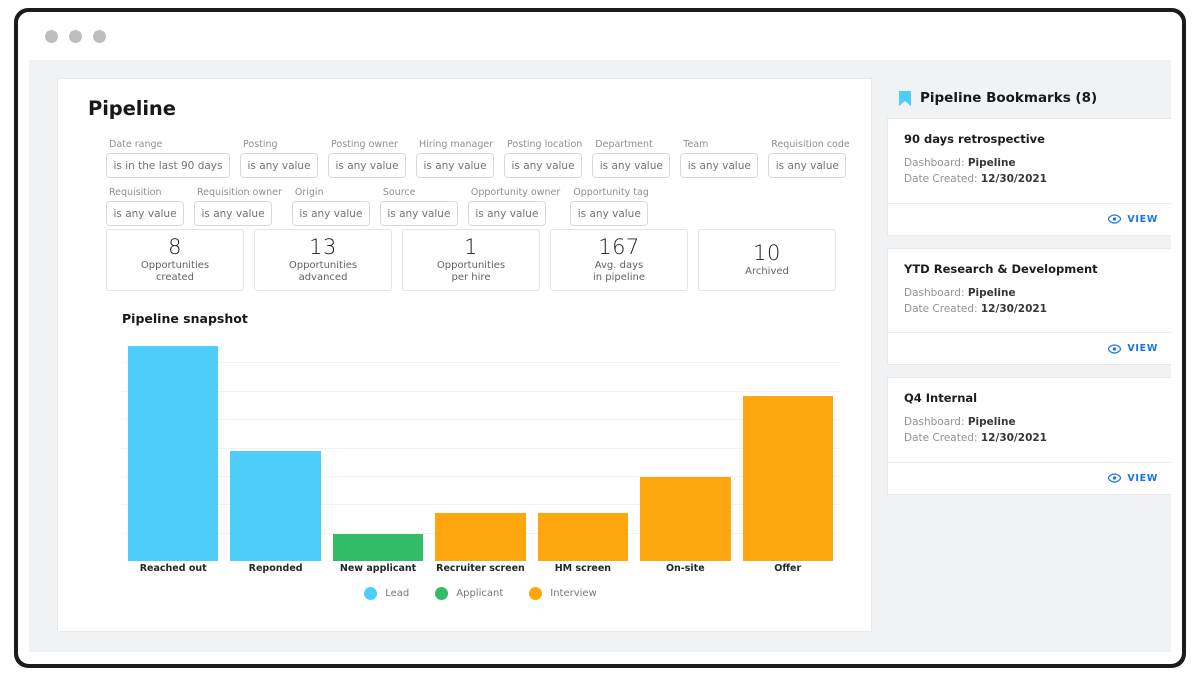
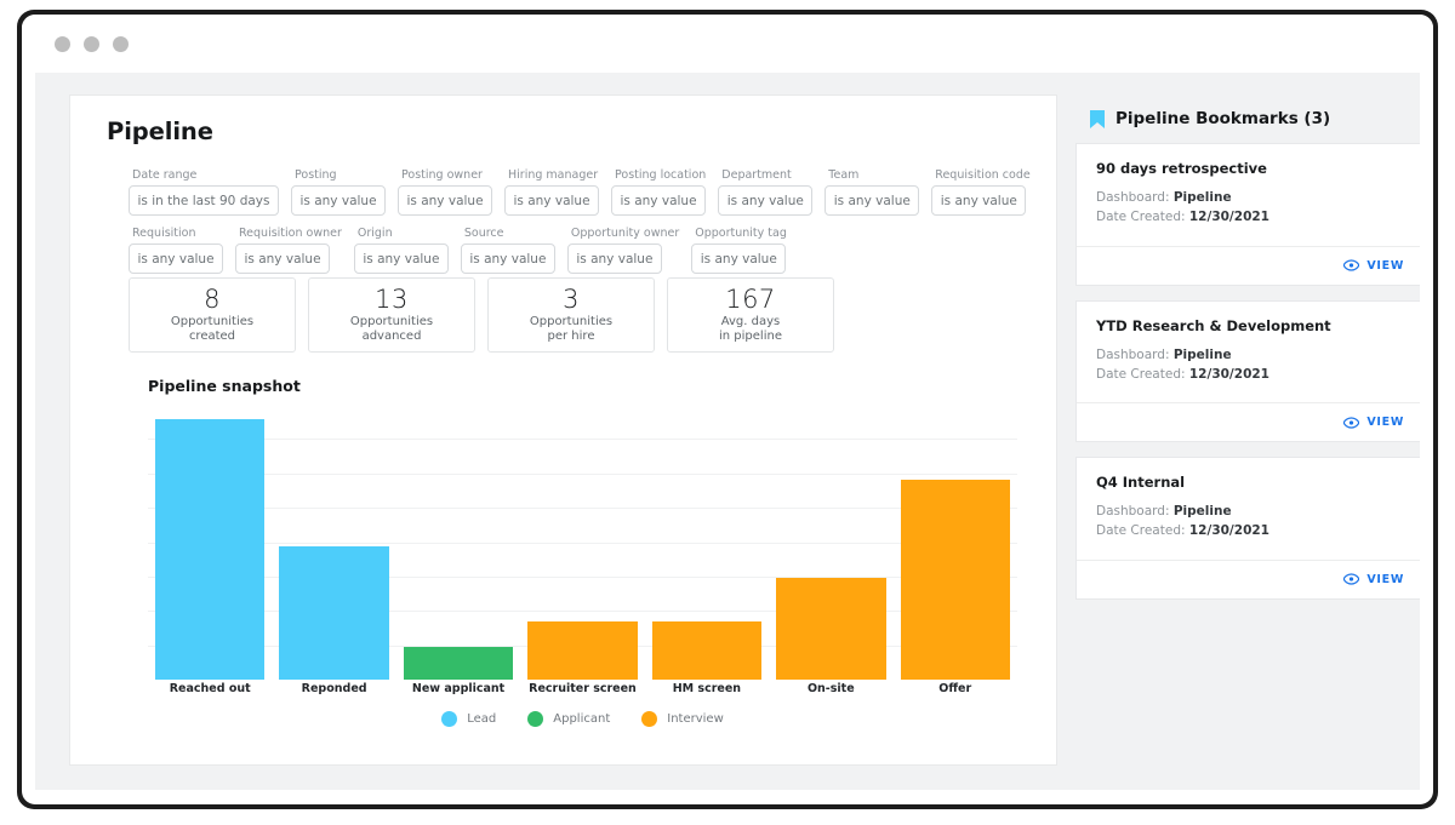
  Pipeline
  Date range
  is in the last 90 days
  Posting
  is any value
  Posting owner
  is any value
  Hiring manager
  is any value
  Posting location
  is any value
  Department
  is any value
  Team
  is any value
  Requisition code
  is any value
  Requisition
  is any value
  Requisition owner
  is any value
  Origin
  is any value
  Source
  is any value
  Opportunity owner
  is any value
  Opportunity tag
  is any value
  8
  Opportunities
  created
  13
  Opportunities
  advanced
- 1
+ 3
  Opportunities
  per hire
  167
  Avg. days
  in pipeline
- 10
- Archived
  Pipeline snapshot
  Reached out
  Reponded
  New applicant
  Recruiter screen
  HM screen
  On-site
  Offer
  Lead
  Applicant
  Interview
- Pipeline Bookmarks (8)
+ Pipeline Bookmarks (3)
  90 days retrospective
  Dashboard: Pipeline
  Date Created: 12/30/2021
  VIEW
  YTD Research & Development
  Dashboard: Pipeline
  Date Created: 12/30/2021
  VIEW
  Q4 Internal
  Dashboard: Pipeline
  Date Created: 12/30/2021
  VIEW
